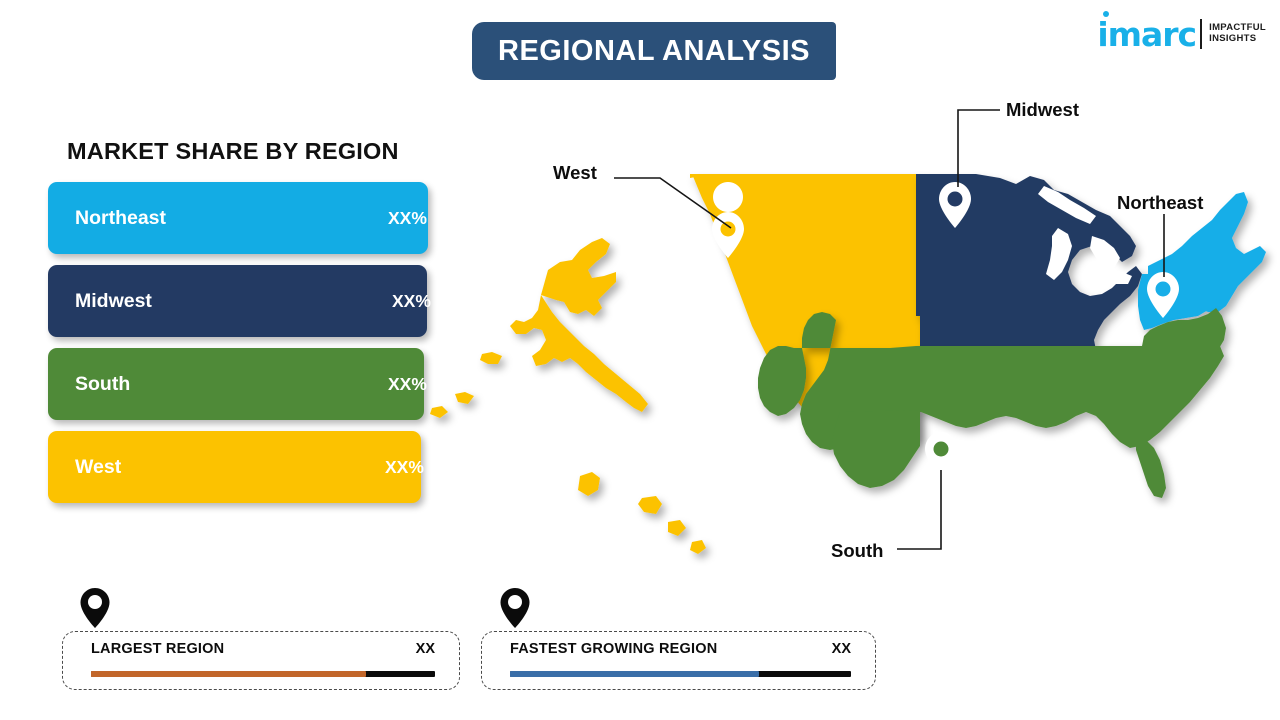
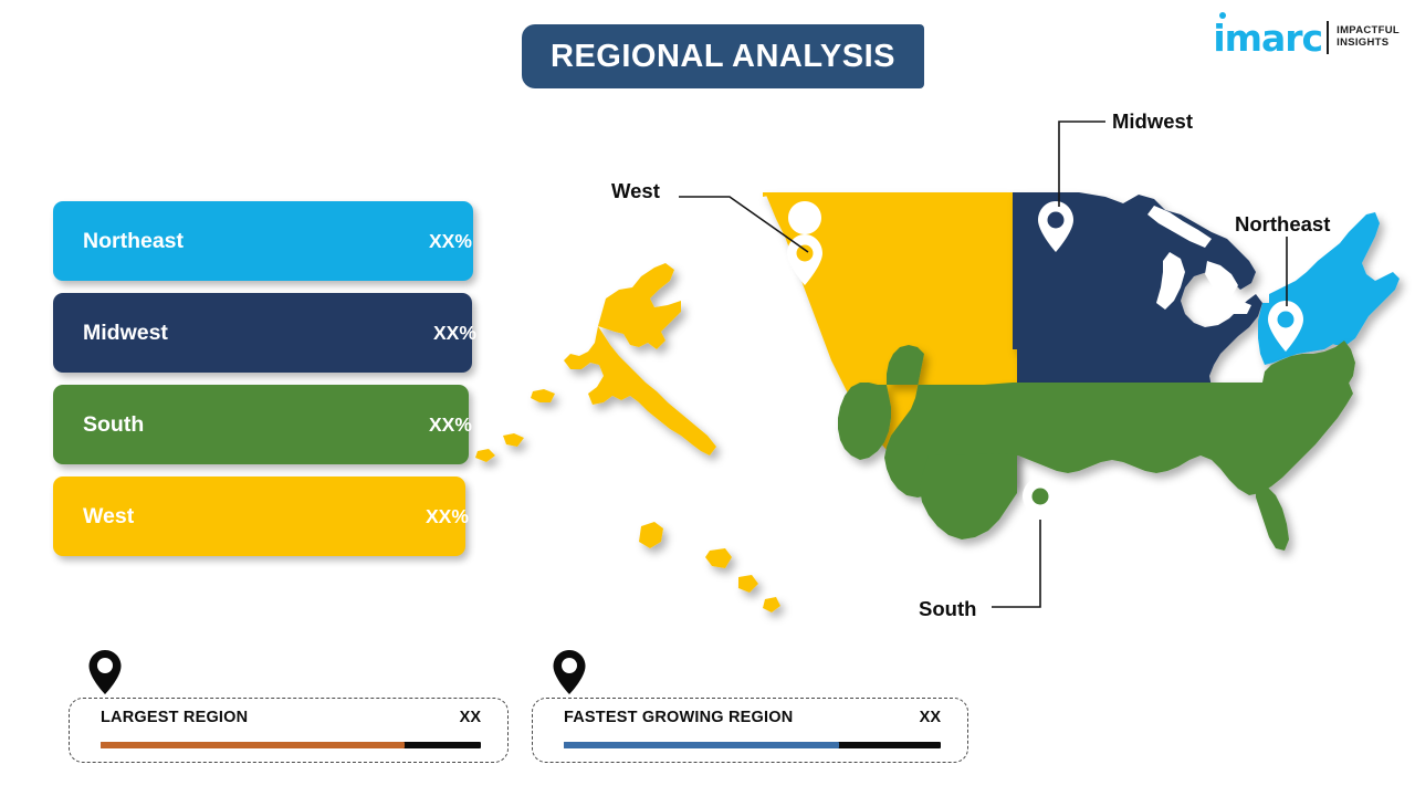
  REGIONAL ANALYSIS
  imarc
  IMPACTFUL
  INSIGHTS
- MARKET SHARE BY REGION
  Northeast
  XX%
  Midwest
  XX%
  South
  XX%
  West
  XX%
  West
  Midwest
  Northeast
  South
  LARGEST REGION
  XX
  FASTEST GROWING REGION
  XX
